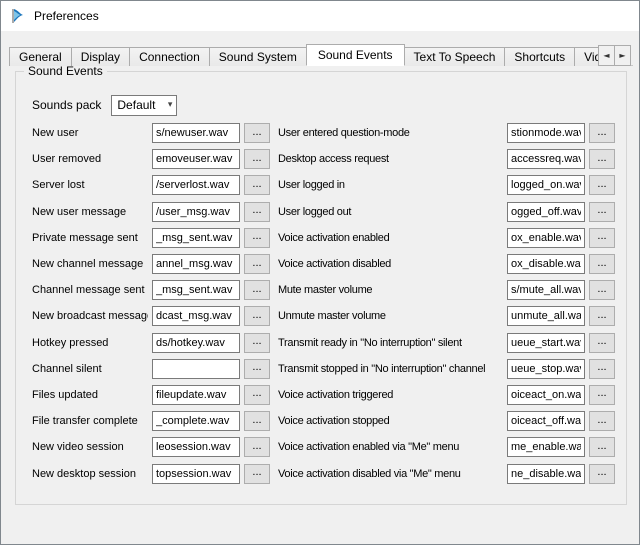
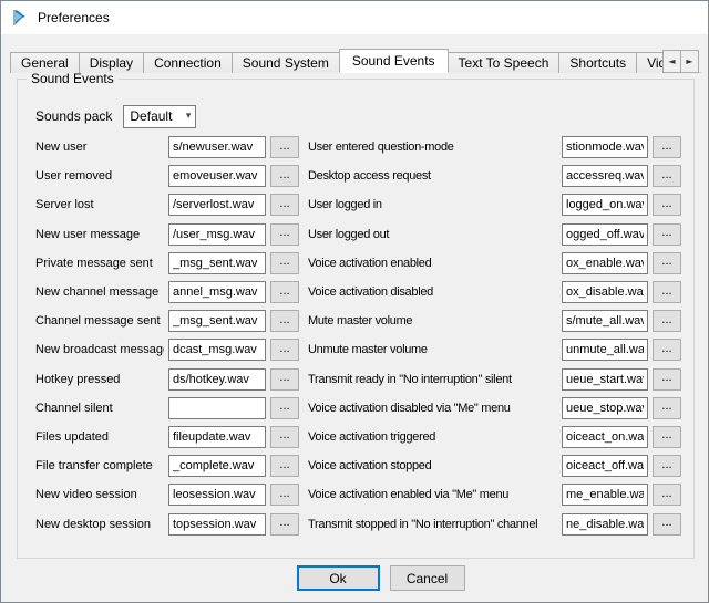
  Preferences
  General
  Display
  Connection
  Sound System
  Sound Events
  Text To Speech
  Shortcuts
  ◄
  ►
  Sound Events
  Sounds pack
  Default
  ▾
  New user
  s/newuser.wav
  ...
  User removed
  emoveuser.wav
  ...
  Server lost
  /serverlost.wav
  ...
  New user message
  /user_msg.wav
  ...
  Private message sent
  _msg_sent.wav
  ...
  New channel message
  annel_msg.wav
  ...
  Channel message sent
  _msg_sent.wav
  ...
  New broadcast messag
  dcast_msg.wav
  ...
  Hotkey pressed
  ds/hotkey.wav
  ...
  Channel silent
  ...
  Files updated
  fileupdate.wav
  ...
  File transfer complete
  _complete.wav
  ...
  New video session
  leosession.wav
  ...
  New desktop session
  topsession.wav
  ...
  User entered question-mode
  stionmode.wa
  ...
  Desktop access request
  accessreq.wa
  ...
  User logged in
  logged_on.wa
  ...
  User logged out
  ogged_off.wav
  ...
  Voice activation enabled
  ox_enable.wa
  ...
  Voice activation disabled
  ox_disable.wa
  ...
  Mute master volume
  s/mute_all.wa
  ...
  Unmute master volume
  unmute_all.wa
  ...
  Transmit ready in "No interruption" silent
  ueue_start.wa
  ...
- Transmit stopped in "No interruption" channel
+ Voice activation disabled via "Me" menu
  ueue_stop.wa
  ...
  Voice activation triggered
  oiceact_on.wa
  ...
  Voice activation stopped
  oiceact_off.wa
  ...
  Voice activation enabled via "Me" menu
  me_enable.wa
  ...
- Voice activation disabled via "Me" menu
+ Transmit stopped in "No interruption" channel
  ne_disable.wa
  ...
+ Ok
+ Cancel
